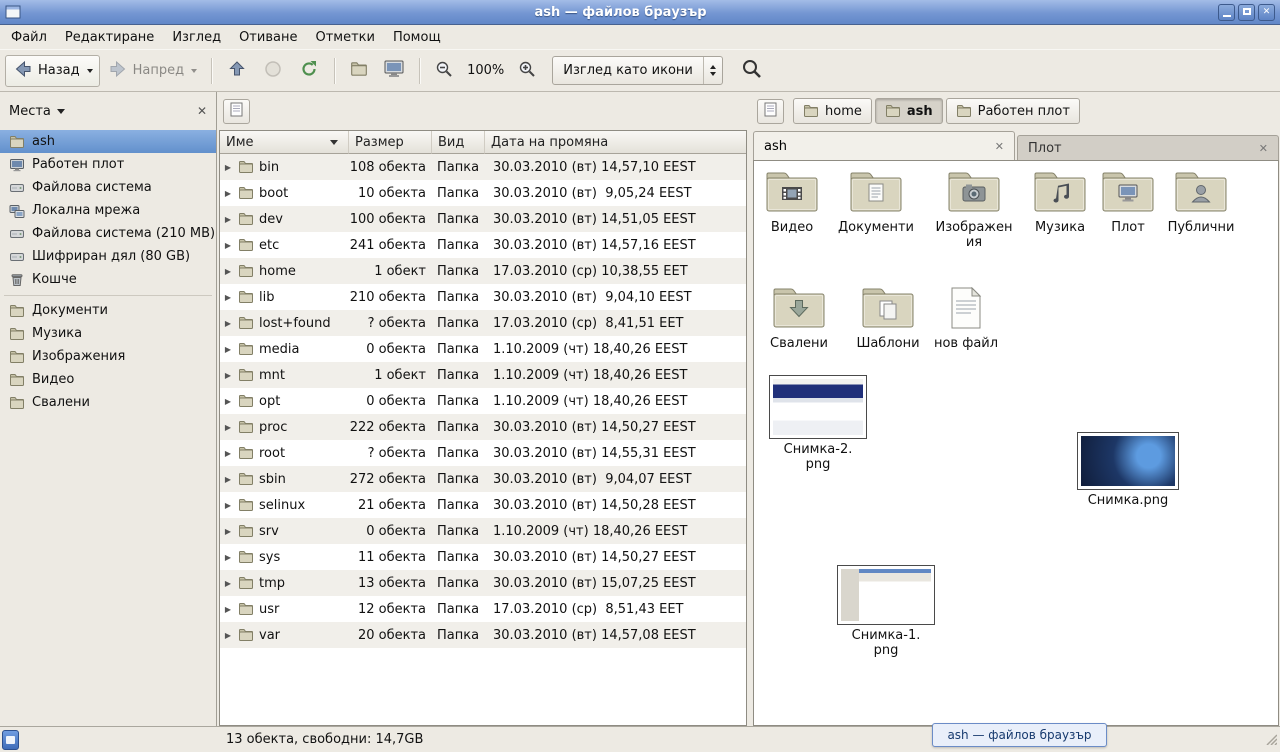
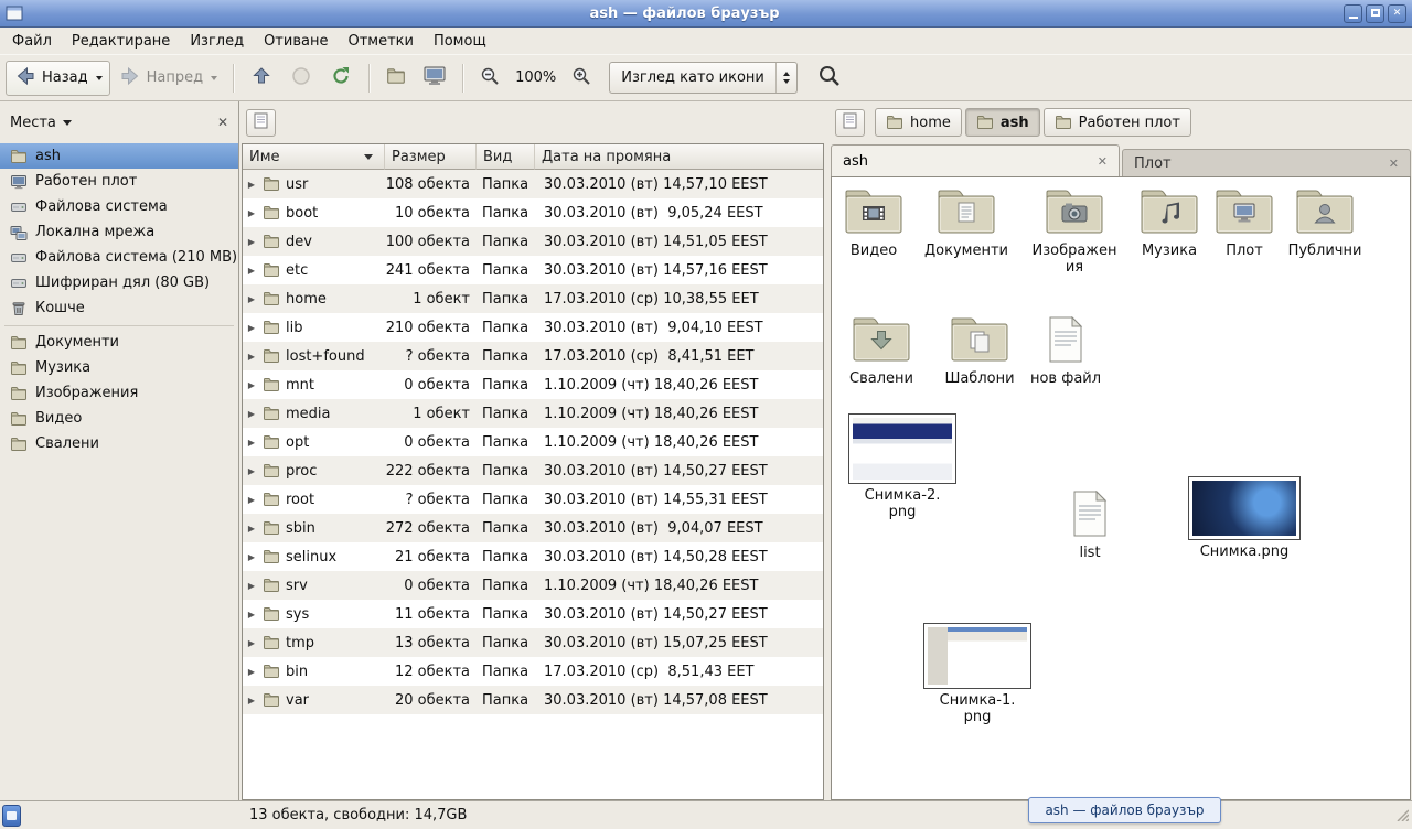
  ash — файлов браузър
  ✕
  Файл
  Редактиране
  Изглед
  Отиване
  Отметки
  Помощ
  Назад
  Напред
  100%
  Изглед като икони
  Места
  ✕
  ash
  Работен плот
  Файлова система
  Локална мрежа
  Файлова система (210 MB)
  Шифриран дял (80 GB)
  Кошче
  Документи
  Музика
  Изображения
  Видео
  Свалени
  Име
  Размер
  Вид
  Дата на промяна
  ▶
- bin
+ usr
  108 обекта
  Папка
  30.03.2010 (вт) 14,57,10 EEST
  ▶
  boot
  10 обекта
  Папка
  30.03.2010 (вт) 9,05,24 EEST
  ▶
  dev
  100 обекта
  Папка
  30.03.2010 (вт) 14,51,05 EEST
  ▶
  etc
  241 обекта
  Папка
  30.03.2010 (вт) 14,57,16 EEST
  ▶
  home
  1 обект
  Папка
  17.03.2010 (ср) 10,38,55 EET
  ▶
  lib
  210 обекта
  Папка
  30.03.2010 (вт) 9,04,10 EEST
  ▶
  lost+found
  ? обекта
  Папка
  17.03.2010 (ср) 8,41,51 EET
  ▶
- media
+ mnt
  0 обекта
  Папка
  1.10.2009 (чт) 18,40,26 EEST
  ▶
- mnt
+ media
  1 обект
  Папка
  1.10.2009 (чт) 18,40,26 EEST
  ▶
  opt
  0 обекта
  Папка
  1.10.2009 (чт) 18,40,26 EEST
  ▶
  proc
  222 обекта
  Папка
  30.03.2010 (вт) 14,50,27 EEST
  ▶
  root
  ? обекта
  Папка
  30.03.2010 (вт) 14,55,31 EEST
  ▶
  sbin
  272 обекта
  Папка
  30.03.2010 (вт) 9,04,07 EEST
  ▶
  selinux
  21 обекта
  Папка
  30.03.2010 (вт) 14,50,28 EEST
  ▶
  srv
  0 обекта
  Папка
  1.10.2009 (чт) 18,40,26 EEST
  ▶
  sys
  11 обекта
  Папка
  30.03.2010 (вт) 14,50,27 EEST
  ▶
  tmp
  13 обекта
  Папка
  30.03.2010 (вт) 15,07,25 EEST
  ▶
- usr
+ bin
  12 обекта
  Папка
  17.03.2010 (ср) 8,51,43 EET
  ▶
  var
  20 обекта
  Папка
  30.03.2010 (вт) 14,57,08 EEST
  home
  ash
  Работен плот
  ash
  ✕
  Плот
  ✕
  Видео
  Документи
  Изображен
  ия
  Музика
  Плот
  Публични
  Свалени
  Шаблони
  нов файл
  Снимка-2.
  png
+ list
  Снимка.png
  Снимка-1.
  png
  13 обекта, свободни: 14,7GB
  ash — файлов браузър
